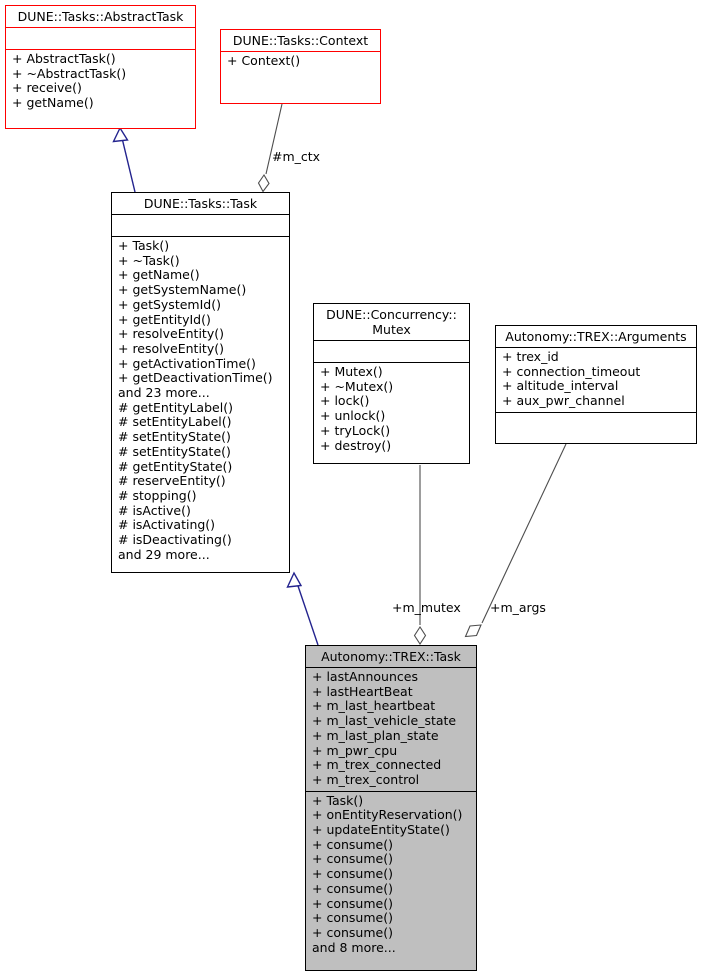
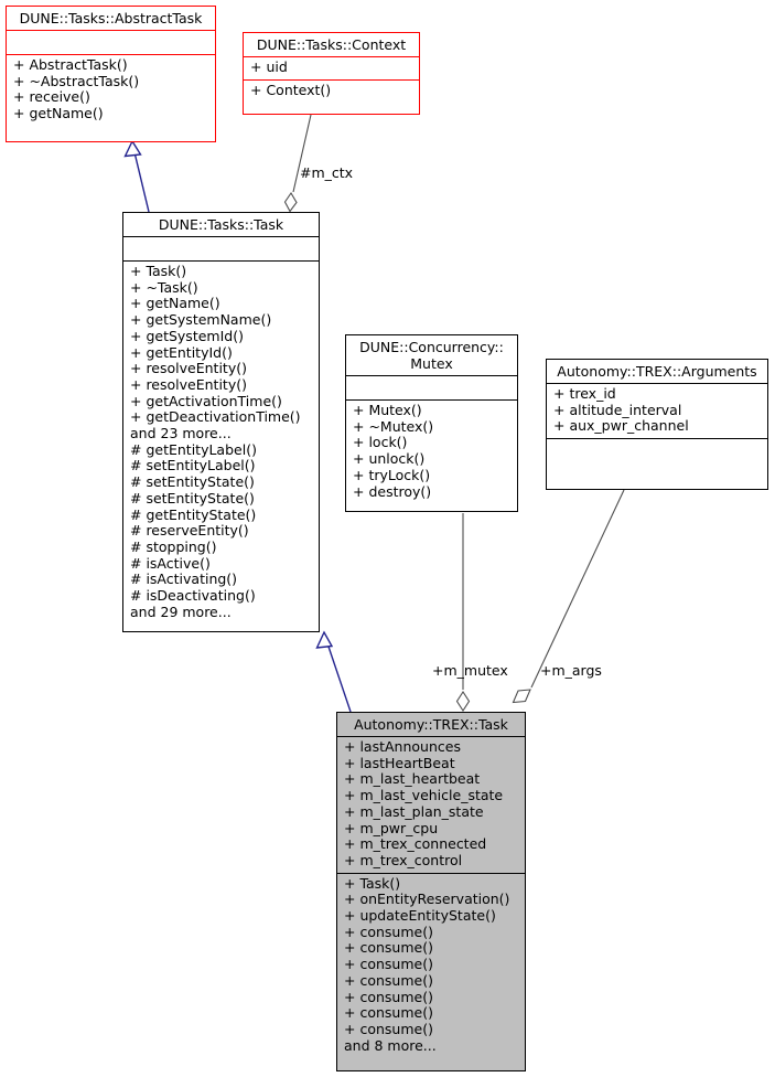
  DUNE::Tasks::AbstractTask
  + AbstractTask()
  + ~AbstractTask()
  + receive()
  + getName()
  DUNE::Tasks::Context
+ + uid
  + Context()
  DUNE::Tasks::Task
  + Task()
  + ~Task()
  + getName()
  + getSystemName()
  + getSystemId()
  + getEntityId()
  + resolveEntity()
  + resolveEntity()
  + getActivationTime()
  + getDeactivationTime()
  and 23 more...
  # getEntityLabel()
  # setEntityLabel()
  # setEntityState()
  # setEntityState()
  # getEntityState()
  # reserveEntity()
  # stopping()
  # isActive()
  # isActivating()
  # isDeactivating()
  and 29 more...
  DUNE::Concurrency::
  Mutex
  + Mutex()
  + ~Mutex()
  + lock()
  + unlock()
  + tryLock()
  + destroy()
  Autonomy::TREX::Arguments
  + trex_id
- + connection_timeout
  + altitude_interval
  + aux_pwr_channel
  Autonomy::TREX::Task
  + lastAnnounces
  + lastHeartBeat
  + m_last_heartbeat
  + m_last_vehicle_state
  + m_last_plan_state
  + m_pwr_cpu
  + m_trex_connected
  + m_trex_control
  + Task()
  + onEntityReservation()
  + updateEntityState()
  + consume()
  + consume()
  + consume()
  + consume()
  + consume()
  + consume()
  + consume()
  and 8 more...
  #m_ctx
  +m_mutex
  +m_args
